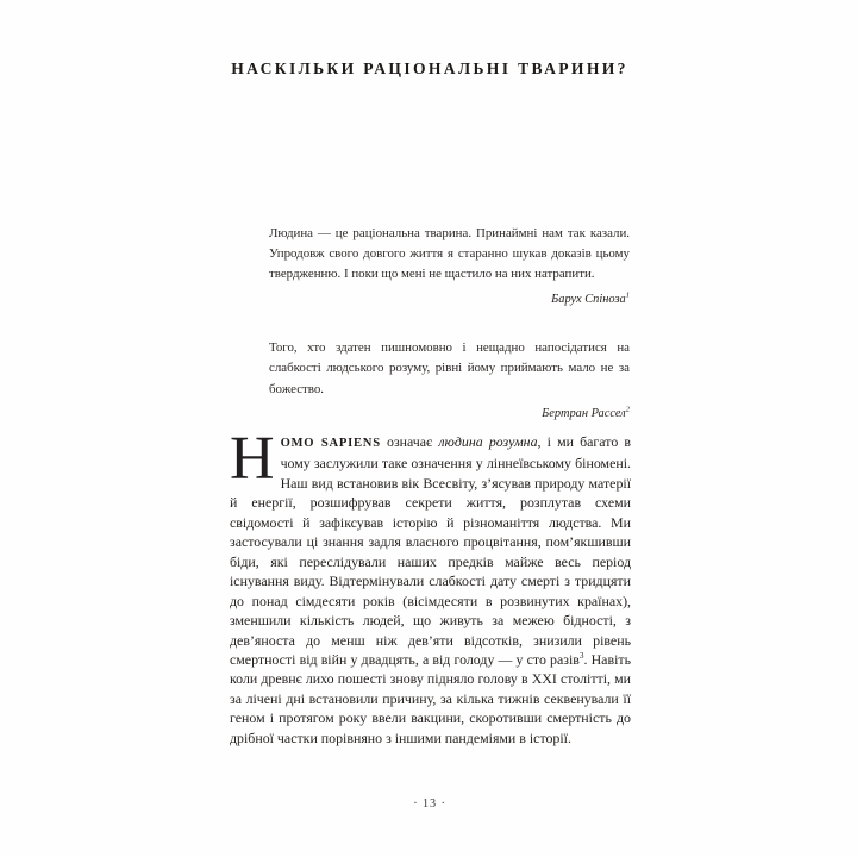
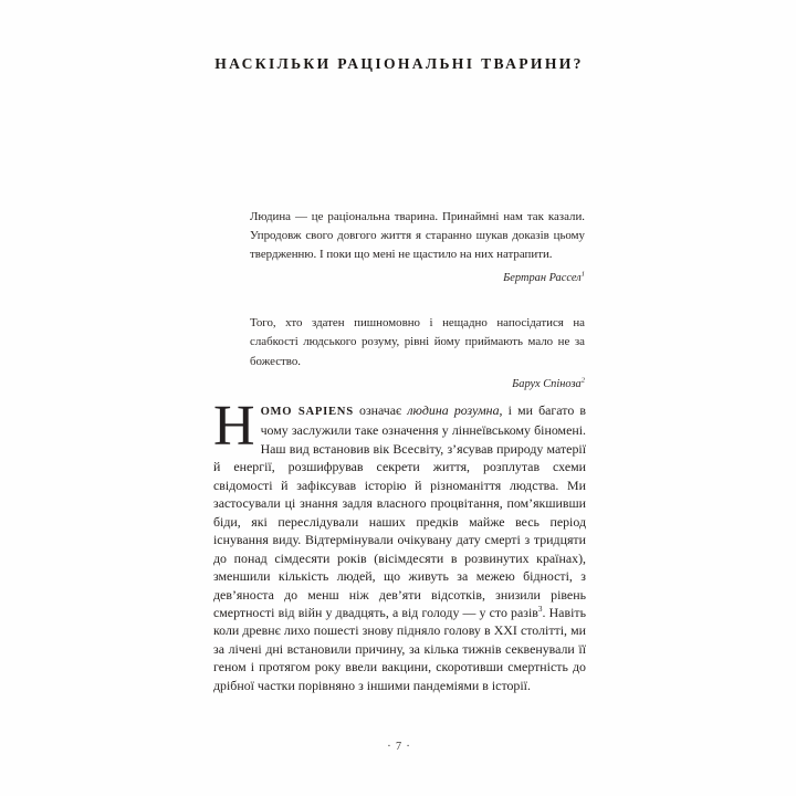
  НАСКІЛЬКИ РАЦІОНАЛЬНІ ТВАРИНИ?
  Людина — це раціональна тварина. Принаймні нам так казали. Упродовж свого довгого життя я старанно шукав доказів цьому твердженню. І поки що мені не щастило на них натрапити.
- Барух Спіноза
+ Бертран Рассел
  Того, хто здатен пишномовно і нещадно напосідатися на слабкості людського розуму, рівні йому приймають мало не за божество.
- Бертран Рассел
+ Барух Спіноза
  H
- OMO SAPIENS означає людина розумна, і ми багато в чому заслужили таке означення у ліннеївському біномені. Наш вид встановив вік Всесвіту, з’ясував природу матерії й енергії, розшифрував секрети життя, розплутав схеми свідомості й зафіксував історію й різноманіття людства. Ми застосували ці знання задля власного процвітання, пом’якшивши біди, які переслідували наших предків майже весь період існування виду. Відтермінували слабкості дату смерті з тридцяти до понад сімдесяти років (вісімдесяти в розвинутих країнах), зменшили кількість людей, що живуть за межею бідності, з дев’яноста до менш ніж дев’яти відсотків, знизили рівень смертності від війн у двадцять, а від голоду — у сто разів3. Навіть коли древнє лихо пошесті знову підняло голову в XXI столітті, ми за лічені дні встановили причину, за кілька тижнів секвенували її геном і протягом року ввели вакцини, скоротивши смертність до дрібної частки порівняно з іншими пандеміями в історії.
+ OMO SAPIENS означає людина розумна, і ми багато в чому заслужили таке означення у ліннеївському біномені. Наш вид встановив вік Всесвіту, з’ясував природу матерії й енергії, розшифрував секрети життя, розплутав схеми свідомості й зафіксував історію й різноманіття людства. Ми застосували ці знання задля власного процвітання, пом’якшивши біди, які переслідували наших предків майже весь період існування виду. Відтермінували очікувану дату смерті з тридцяти до понад сімдесяти років (вісімдесяти в розвинутих країнах), зменшили кількість людей, що живуть за межею бідності, з дев’яноста до менш ніж дев’яти відсотків, знизили рівень смертності від війн у двадцять, а від голоду — у сто разів3. Навіть коли древнє лихо пошесті знову підняло голову в XXI столітті, ми за лічені дні встановили причину, за кілька тижнів секвенували її геном і протягом року ввели вакцини, скоротивши смертність до дрібної частки порівняно з іншими пандеміями в історії.
- · 13 ·
+ · 7 ·
